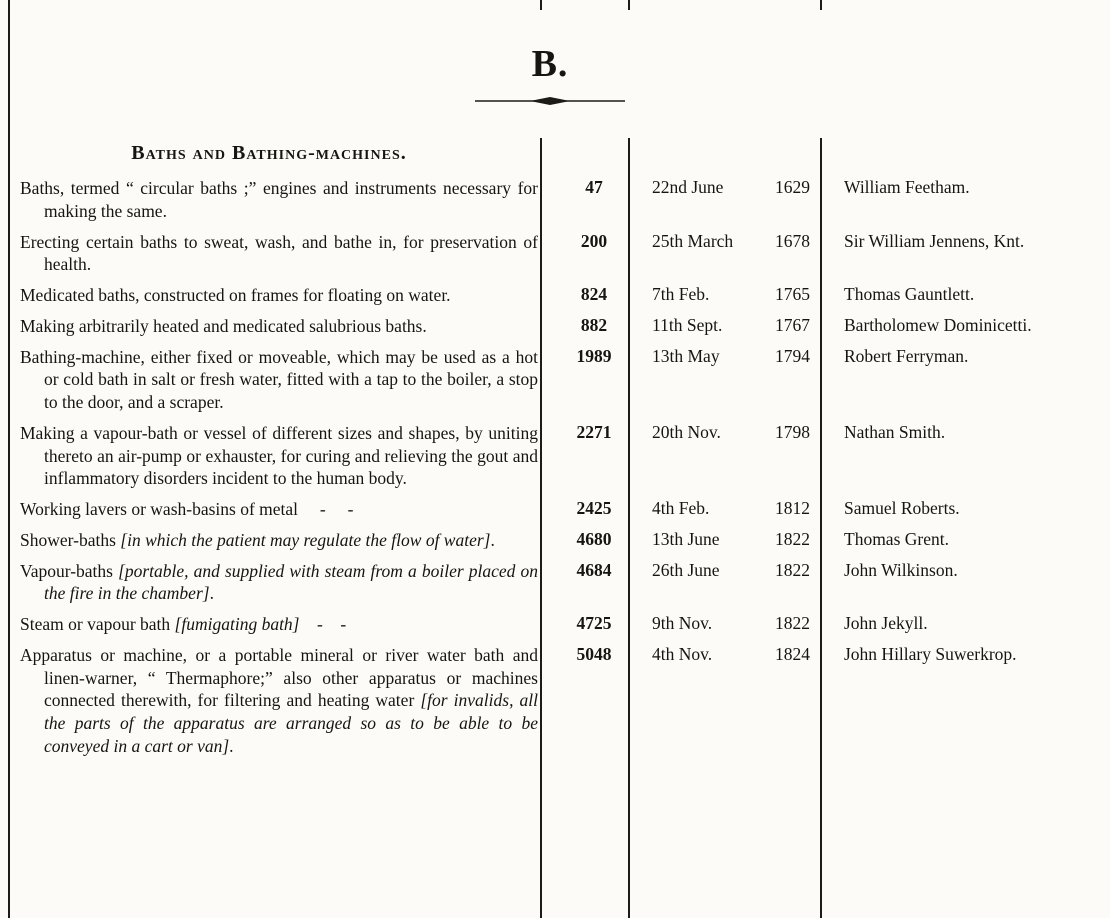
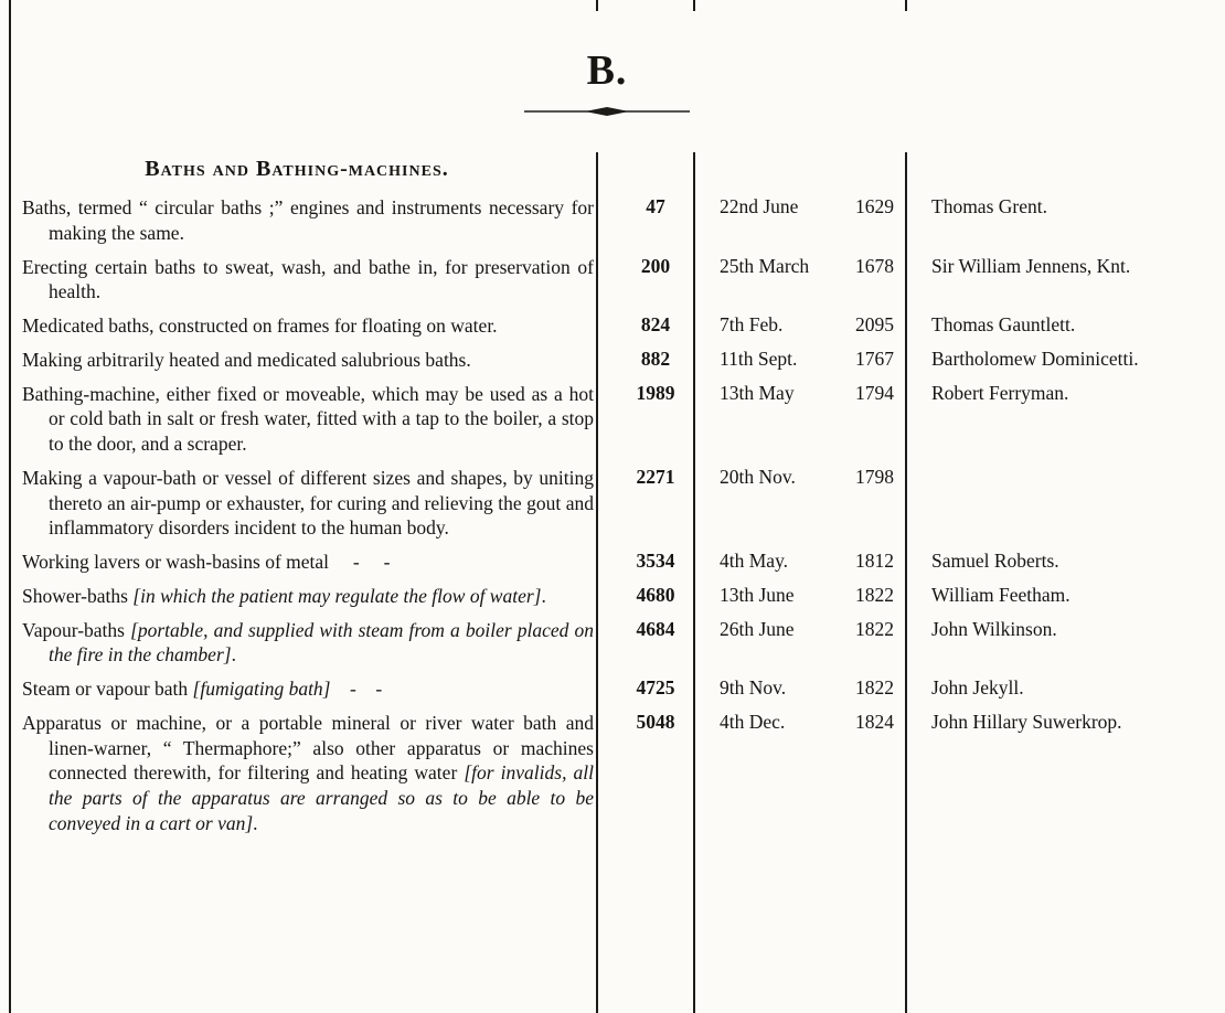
  B.
  Baths and Bathing-machines.
  Baths, termed “ circular baths ;” engines and instruments necessary for making the same.
  47
  22nd June
  1629
- William Feetham.
+ Thomas Grent.
  Erecting certain baths to sweat, wash, and bathe in, for preservation of health.
  200
  25th March
  1678
  Sir William Jennens, Knt.
  Medicated baths, constructed on frames for floating on water.
  824
  7th Feb.
- 1765
+ 2095
  Thomas Gauntlett.
  Making arbitrarily heated and medicated salubrious baths.
  882
  11th Sept.
  1767
  Bartholomew Dominicetti.
  Bathing-machine, either fixed or moveable, which may be used as a hot or cold bath in salt or fresh water, fitted with a tap to the boiler, a stop to the door, and a scraper.
  1989
  13th May
  1794
  Robert Ferryman.
  Making a vapour-bath or vessel of different sizes and shapes, by uniting thereto an air-pump or exhauster, for curing and relieving the gout and inflammatory disorders incident to the human body.
  2271
  20th Nov.
  1798
- Nathan Smith.
  Working lavers or wash-basins of metal - -
- 2425
+ 3534
- 4th Feb.
+ 4th May.
  1812
  Samuel Roberts.
  Shower-baths [in which the patient may regulate the flow of water].
  4680
  13th June
  1822
- Thomas Grent.
+ William Feetham.
  Vapour-baths [portable, and supplied with steam from a boiler placed on the fire in the chamber].
  4684
  26th June
  1822
  John Wilkinson.
  Steam or vapour bath [fumigating bath] - -
  4725
  9th Nov.
  1822
  John Jekyll.
  Apparatus or machine, or a portable mineral or river water bath and linen-warner, “ Thermaphore;” also other apparatus or machines connected therewith, for filtering and heating water [for invalids, all the parts of the apparatus are arranged so as to be able to be conveyed in a cart or van].
  5048
- 4th Nov.
+ 4th Dec.
  1824
  John Hillary Suwerkrop.
